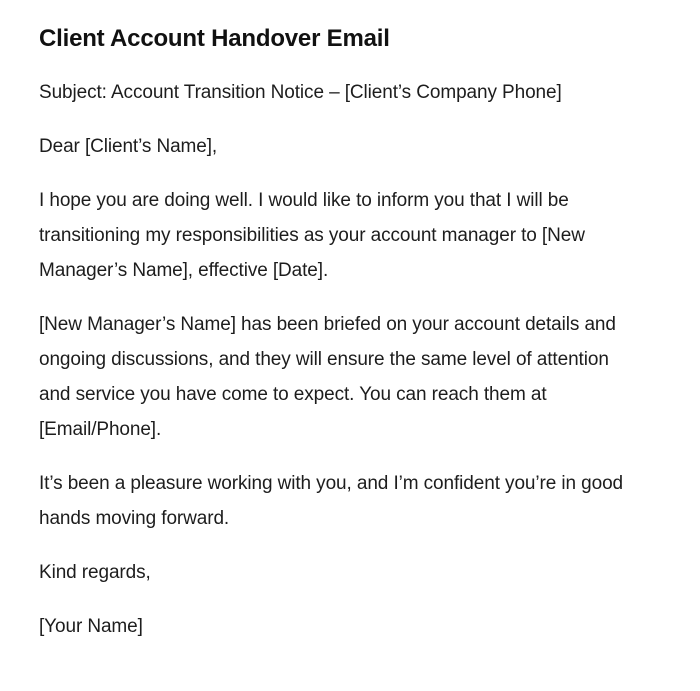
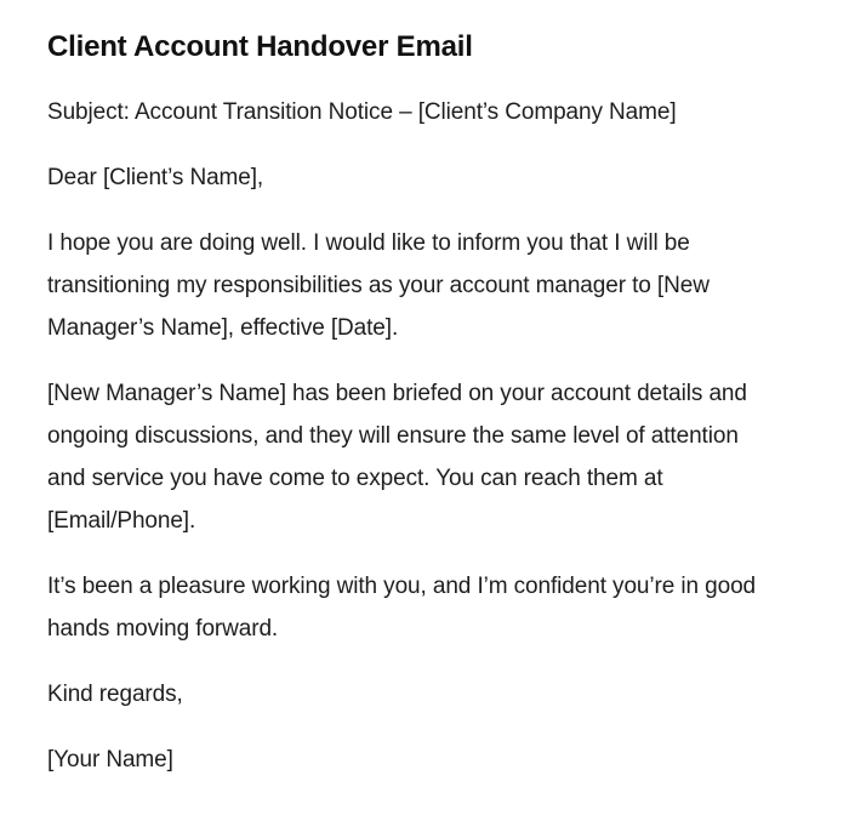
  Client Account Handover Email
- Subject: Account Transition Notice – [Client’s Company Phone]
+ Subject: Account Transition Notice – [Client’s Company Name]
  Dear [Client’s Name],
  I hope you are doing well. I would like to inform you that I will be transitioning my responsibilities as your account manager to [New Manager’s Name], effective [Date].
  [New Manager’s Name] has been briefed on your account details and ongoing discussions, and they will ensure the same level of attention and service you have come to expect. You can reach them at [Email/Phone].
  It’s been a pleasure working with you, and I’m confident you’re in good hands moving forward.
  Kind regards,
  [Your Name]
